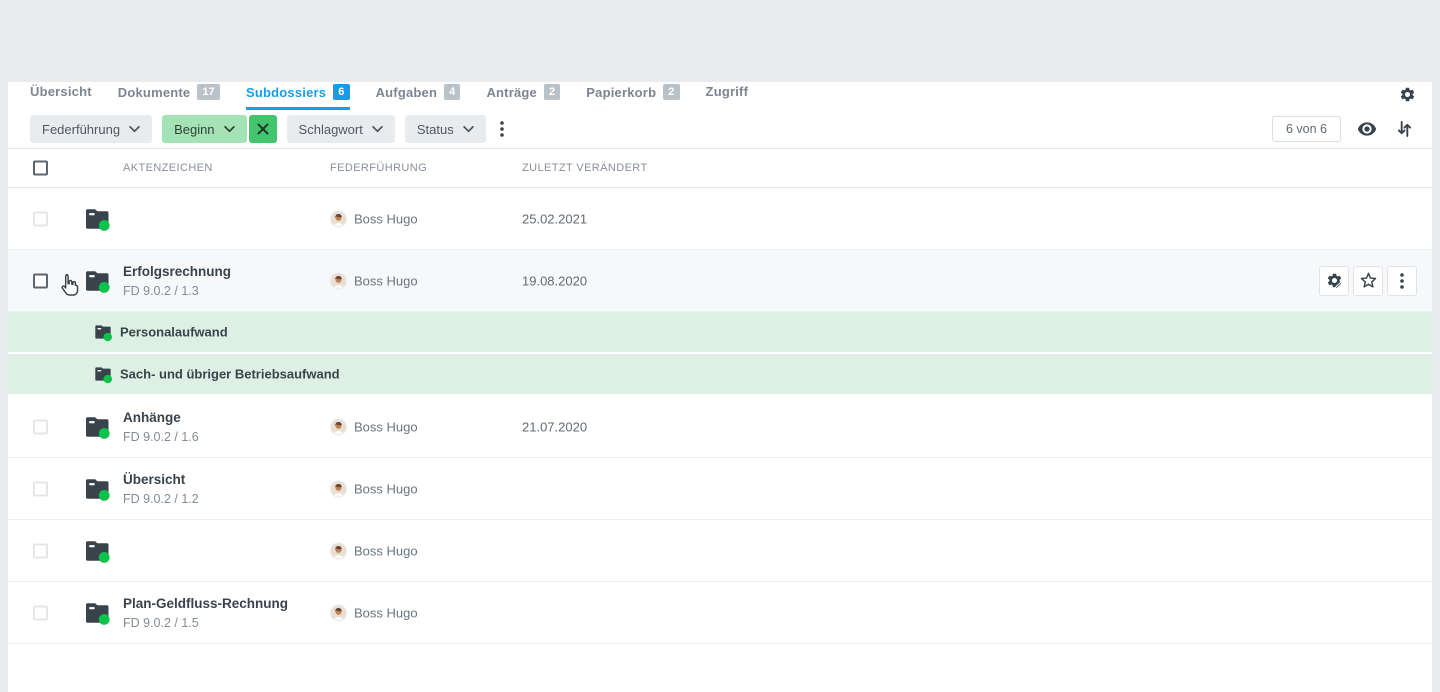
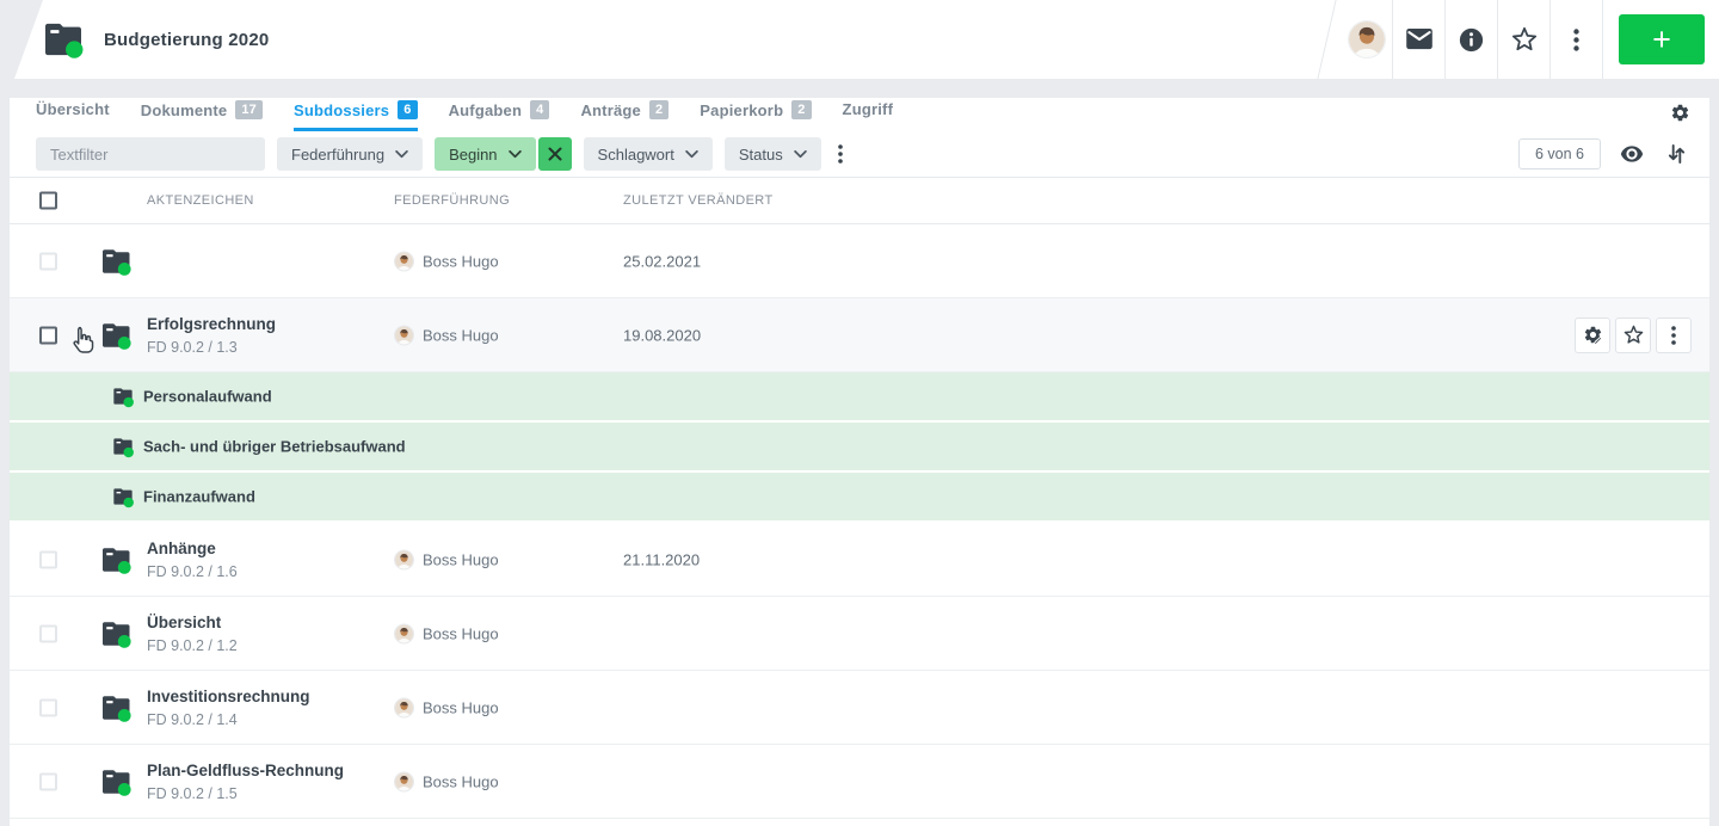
+ Budgetierung 2020
+ +
  Übersicht
  Dokumente
  17
  Subdossiers
  6
  Aufgaben
  4
  Anträge
  2
  Papierkorb
  2
  Zugriff
+ Textfilter
  Federführung
  Beginn
  Schlagwort
  Status
  6 von 6
  AKTENZEICHEN
  FEDERFÜHRUNG
  ZULETZT VERÄNDERT
  Boss Hugo
  25.02.2021
  Erfolgsrechnung
  FD 9.0.2 / 1.3
  Boss Hugo
  19.08.2020
  Personalaufwand
  Sach- und übriger Betriebsaufwand
+ Finanzaufwand
  Anhänge
  FD 9.0.2 / 1.6
  Boss Hugo
- 21.07.2020
+ 21.11.2020
  Übersicht
  FD 9.0.2 / 1.2
  Boss Hugo
+ Investitionsrechnung
+ FD 9.0.2 / 1.4
  Boss Hugo
  Plan-Geldfluss-Rechnung
  FD 9.0.2 / 1.5
  Boss Hugo
